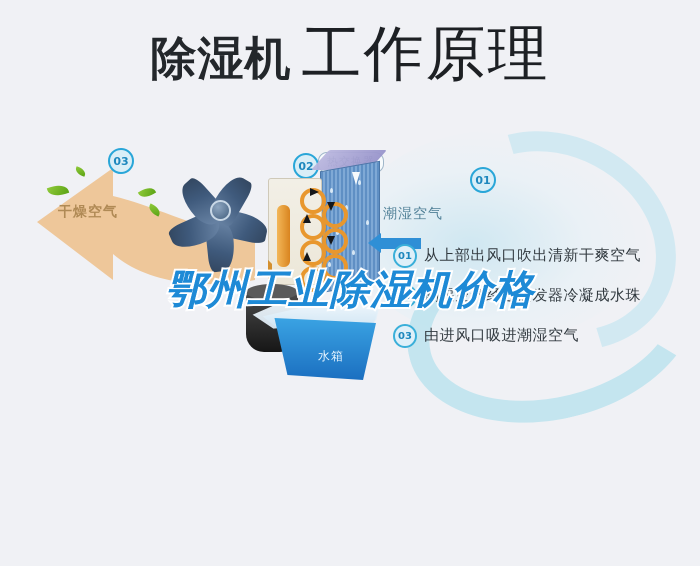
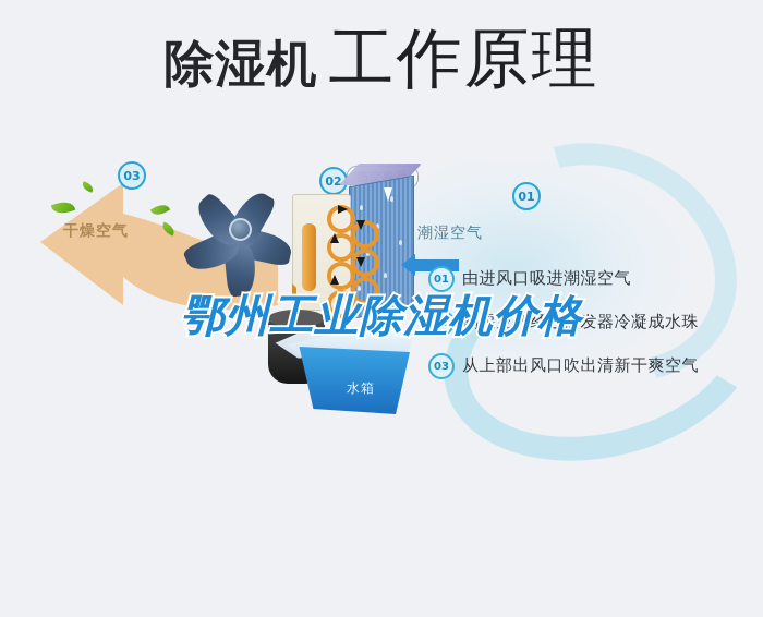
  除湿机 工作原理
  干燥空气
  潮湿空气
  03
  02
  01
  水箱
  01
- 从上部出风口吹出清新干爽空气
+ 由进风口吸进潮湿空气
  02
  潮湿空气经过蒸发器冷凝成水珠
  03
- 由进风口吸进潮湿空气
+ 从上部出风口吹出清新干爽空气
  鄂州工业除湿机价格
